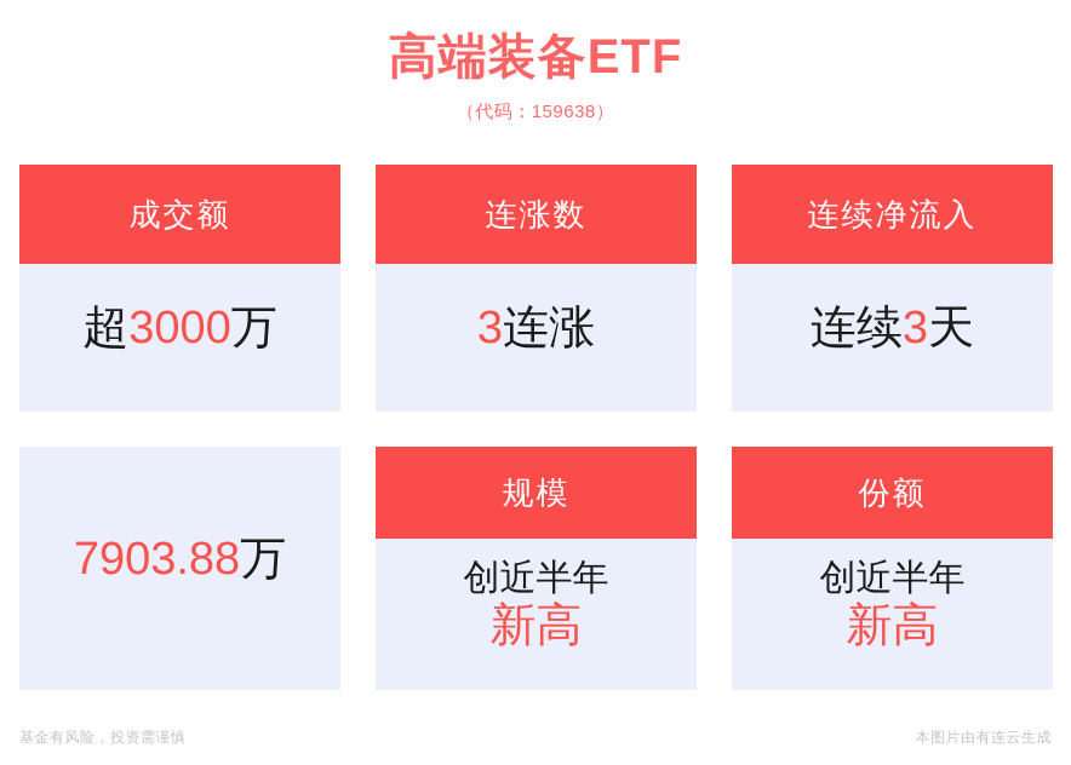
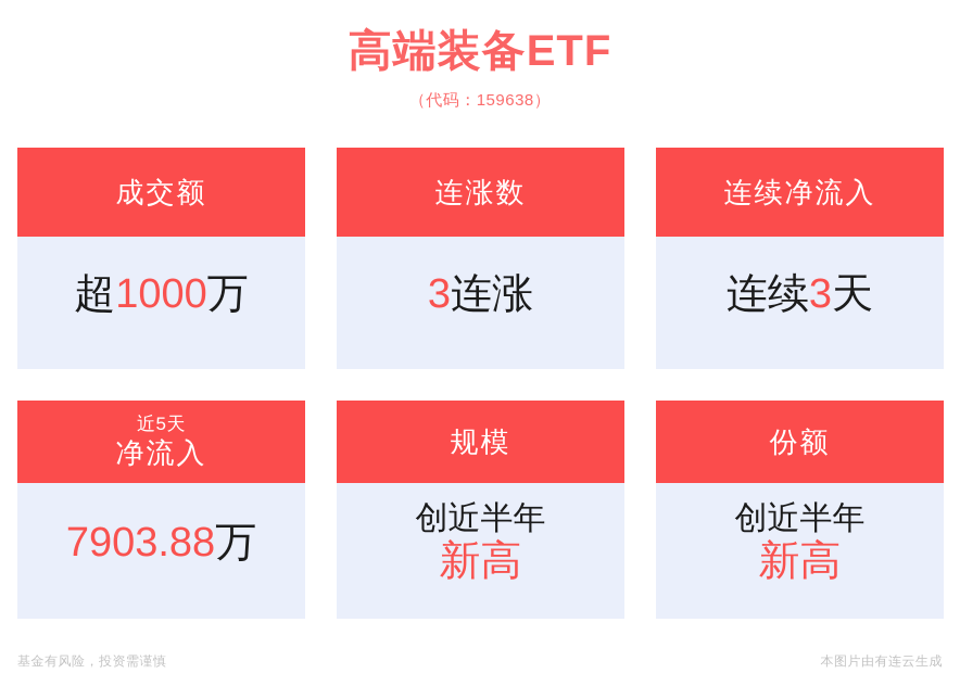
  高端装备ETF
  （代码：159638）
  成交额
- 超3000万
+ 超1000万
  连涨数
  3连涨
  连续净流入
  连续3天
+ 近5天
+ 净流入
  7903.88万
  规模
  创近半年
  新高
  份额
  创近半年
  新高
  基金有风险，投资需谨慎
  本图片由有连云生成
